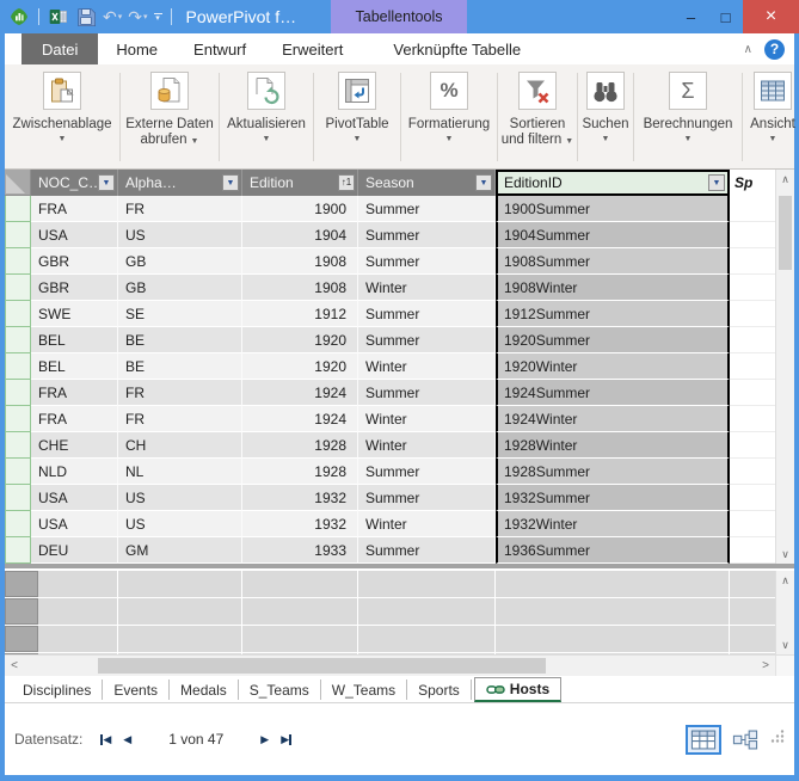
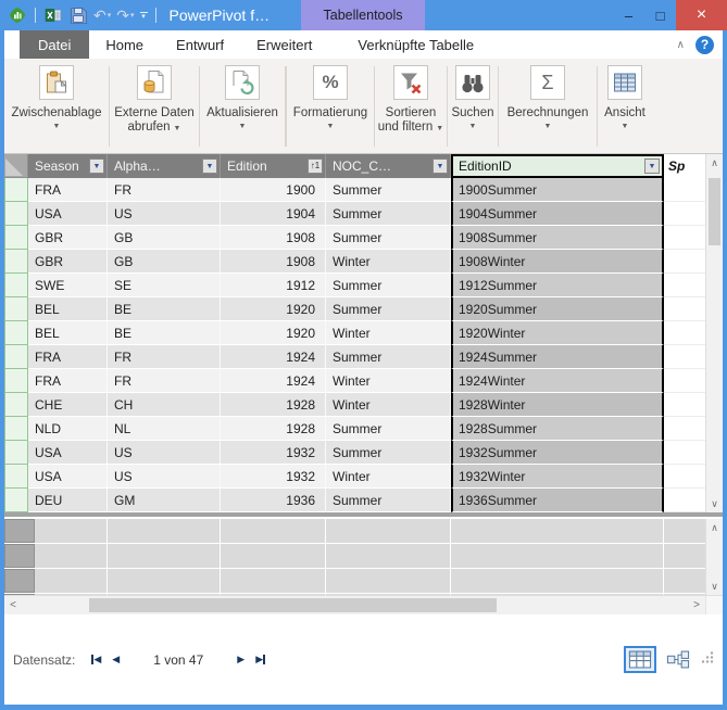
  ↶
  ↷
  PowerPivot f…
  Tabellentools
  –
  □
  ×
  Datei
  Home
  Entwurf
  Erweitert
  Verknüpfte Tabelle
  ∧
  ?
  Zwischenablage
  Externe Daten
  abrufen
  Aktualisieren
- PivotTable
  %
  Formatierung
  Sortieren
  und filtern
  Suchen
  Σ
  Berechnungen
  Ansicht
- NOC_C…
+ Season
  Alpha…
  Edition
  ↑1
- Season
+ NOC_C…
  EditionID
  Sp
  FRA
  FR
  1900
  Summer
  1900Summer
  USA
  US
  1904
  Summer
  1904Summer
  GBR
  GB
  1908
  Summer
  1908Summer
  GBR
  GB
  1908
  Winter
  1908Winter
  SWE
  SE
  1912
  Summer
  1912Summer
  BEL
  BE
  1920
  Summer
  1920Summer
  BEL
  BE
  1920
  Winter
  1920Winter
  FRA
  FR
  1924
  Summer
  1924Summer
  FRA
  FR
  1924
  Winter
  1924Winter
  CHE
  CH
  1928
  Winter
  1928Winter
  NLD
  NL
  1928
  Summer
  1928Summer
  USA
  US
  1932
  Summer
  1932Summer
  USA
  US
  1932
  Winter
  1932Winter
  DEU
  GM
- 1933
+ 1936
  Summer
  1936Summer
  ∧
  ∨
  ∧
  ∨
  <
  >
- Disciplines
- Events
- Medals
- S_Teams
- W_Teams
- Sports
- Hosts
  Datensatz:
  ◀
  ◀
  1 von 47
  ▶
  ▶
